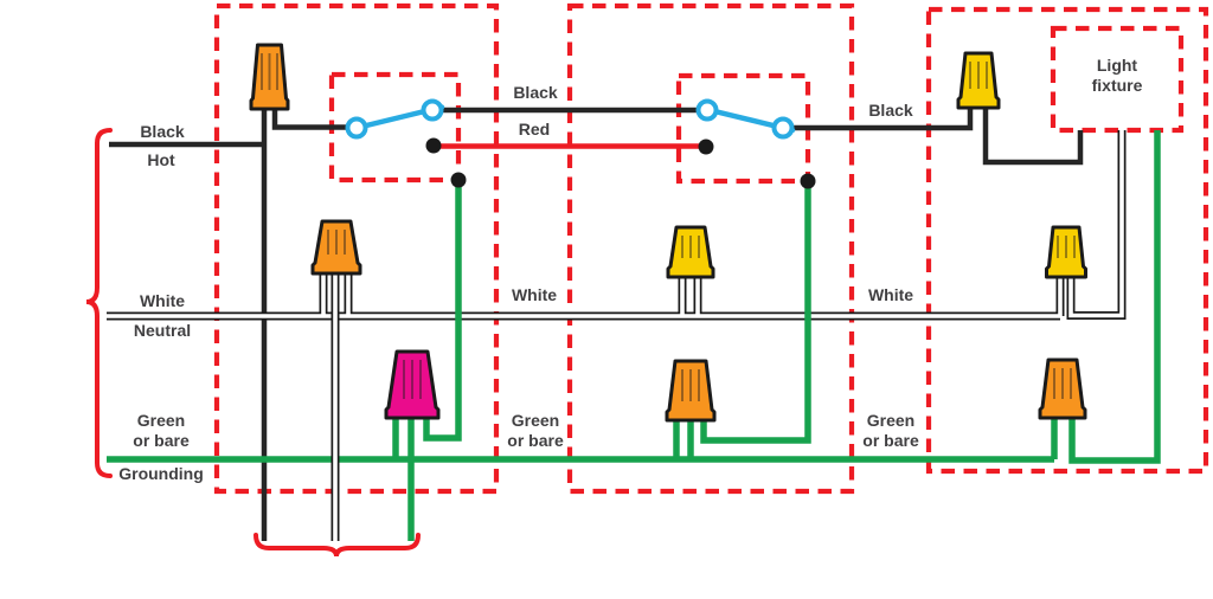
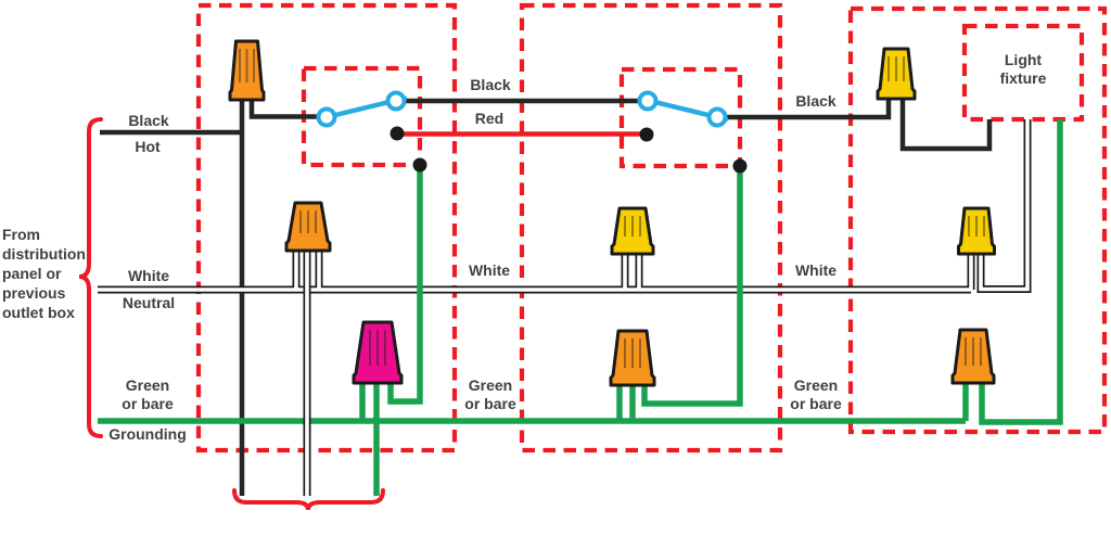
+ From
+ distribution
+ panel or
+ previous
+ outlet box
  Black
  Hot
  White
  Neutral
  Green
  or bare
  Grounding
  Black
  Red
  White
  Green
  or bare
  Black
  White
  Green
  or bare
  Light
  fixture
